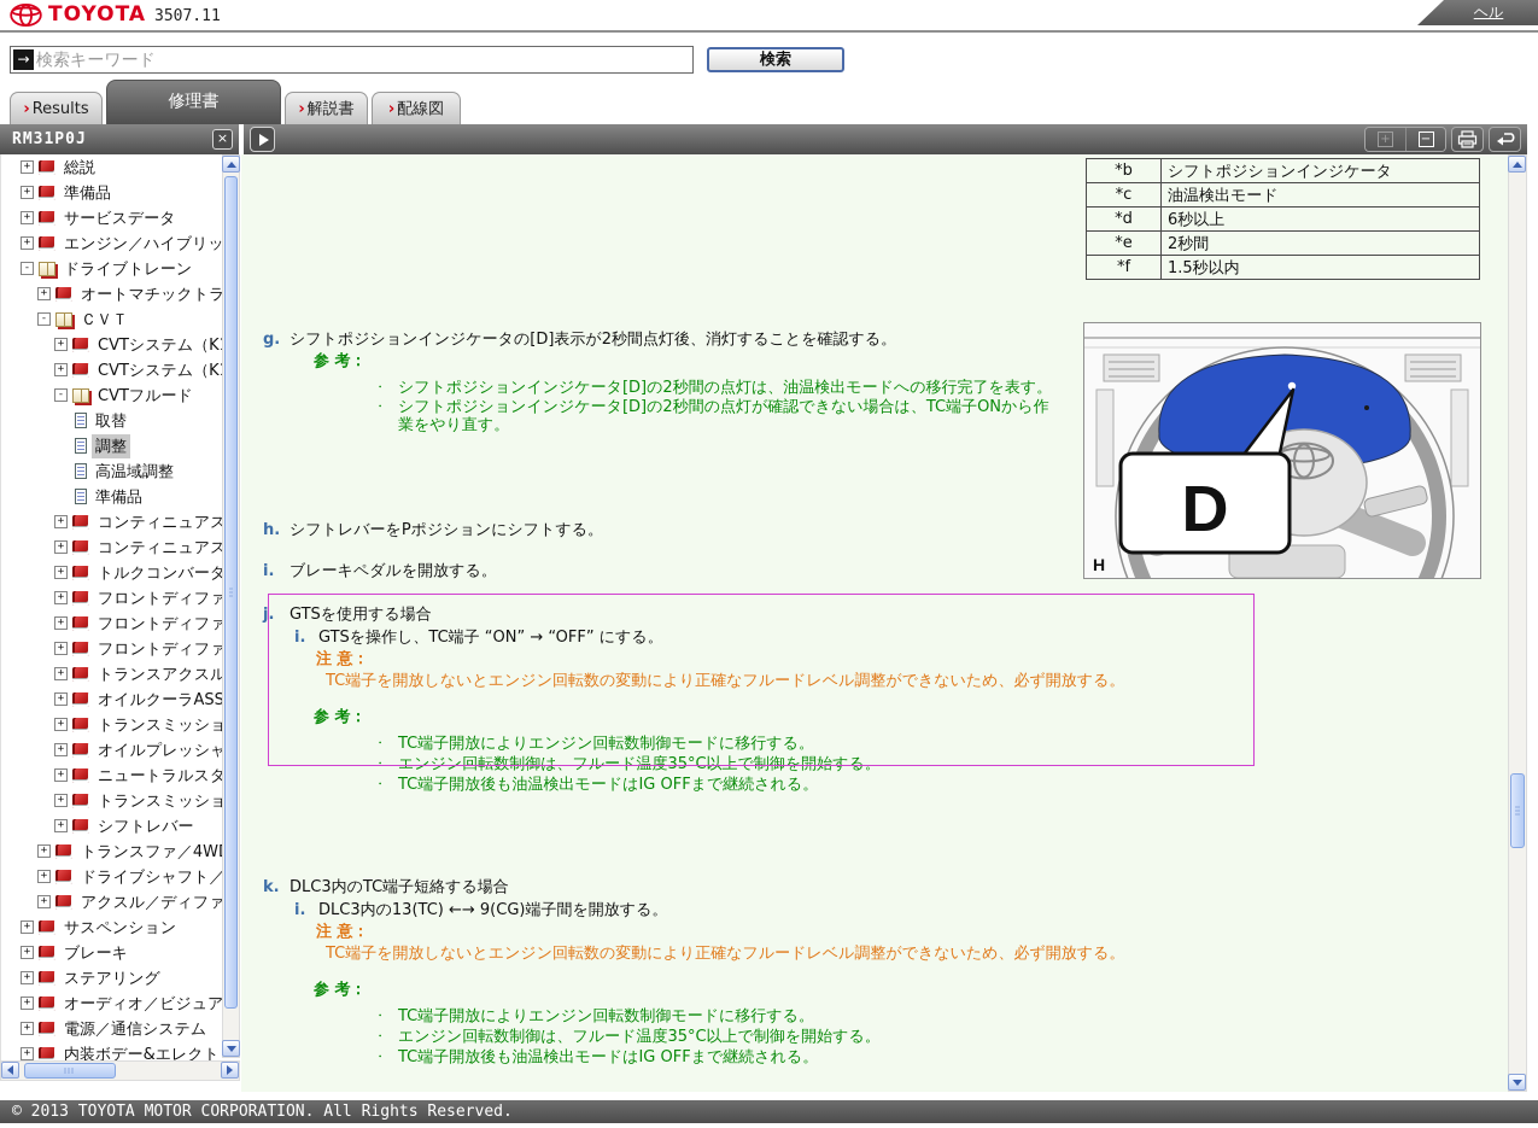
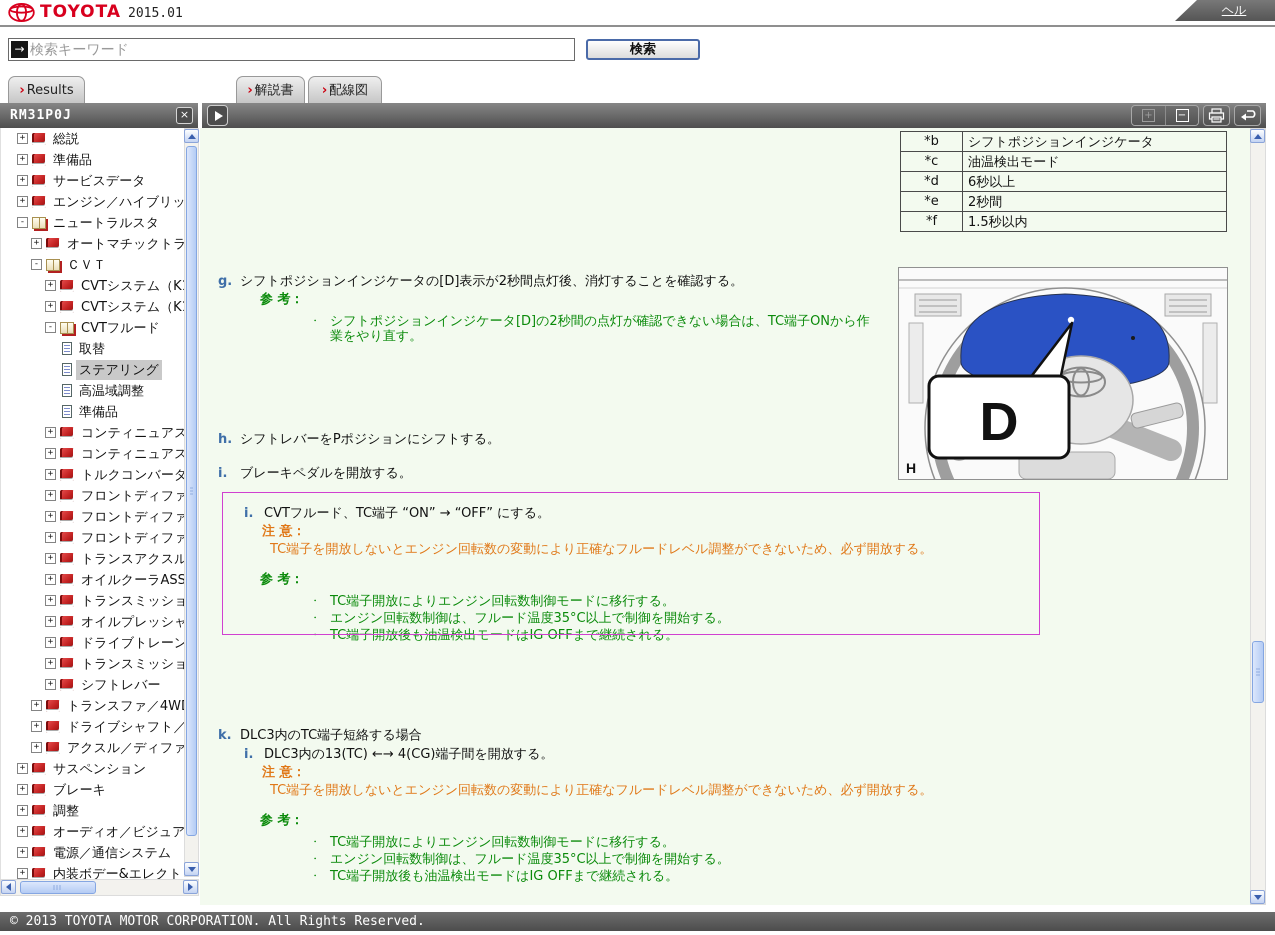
  TOYOTA
- 3507.11
+ 2015.01
  ヘル
  →
  検索キーワード
  検索
  ›
  Results
- 修理書
  ›
  解説書
  ›
  配線図
  RM31P0J
  ×
  +
  −
  +
  総説
  +
  準備品
  +
  サービスデータ
  +
  エンジン／ハイブリッ
  -
- ドライブトレーン
+ ニュートラルスタ
  +
  オートマチックトラ
  -
  ＣＶＴ
  +
  CVTシステム（K
  +
  CVTシステム（K
  -
  CVTフルード
  取替
- 調整
+ ステアリング
  高温域調整
  準備品
  +
  コンティニュアス
  +
  コンティニュアス
  +
  トルクコンバータ
  +
  フロントディファ
  +
  フロントディファ
  +
  フロントディファ
  +
  トランスアクスル
  +
  オイルクーラASS
  +
  トランスミッショ
  +
  オイルプレッシャ
  +
- ニュートラルスタ
+ ドライブトレーン
  +
  トランスミッショ
  +
  シフトレバー
  +
  トランスファ／4W
  +
  ドライブシャフト／
  +
  アクスル／ディファ
  +
  サスペンション
  +
  ブレーキ
  +
- ステアリング
+ 調整
  +
  オーディオ／ビジュア
  +
  電源／通信システム
  +
  内装ボデー&エレクト
  *b	シフトポジションインジケータ
  *c	油温検出モード
  *d	6秒以上
  *e	2秒間
  *f	1.5秒以内
  g. シフトポジションインジケータの[D]表示が2秒間点灯後、消灯することを確認する。
  参 考：
- シフトポジションインジケータ[D]の2秒間の点灯は、油温検出モードへの移行完了を表す。
  シフトポジションインジケータ[D]の2秒間の点灯が確認できない場合は、TC端子ONから作業をやり直す。
  h. シフトレバーをPポジションにシフトする。
  i. ブレーキペダルを開放する。
- j. GTSを使用する場合
- i. GTSを操作し、TC端子 “ON” → “OFF” にする。
+ i. CVTフルード、TC端子 “ON” → “OFF” にする。
  注 意：
  TC端子を開放しないとエンジン回転数の変動により正確なフルードレベル調整ができないため、必ず開放する。
  参 考：
  TC端子開放によりエンジン回転数制御モードに移行する。
  エンジン回転数制御は、フルード温度35°C以上で制御を開始する。
  TC端子開放後も油温検出モードはIG OFFまで継続される。
  k. DLC3内のTC端子短絡する場合
- i. DLC3内の13(TC) ←→ 9(CG)端子間を開放する。
+ i. DLC3内の13(TC) ←→ 4(CG)端子間を開放する。
  注 意：
  TC端子を開放しないとエンジン回転数の変動により正確なフルードレベル調整ができないため、必ず開放する。
  参 考：
  TC端子開放によりエンジン回転数制御モードに移行する。
  エンジン回転数制御は、フルード温度35°C以上で制御を開始する。
  TC端子開放後も油温検出モードはIG OFFまで継続される。
  D
  H
  © 2013 TOYOTA MOTOR CORPORATION. All Rights Reserved.
